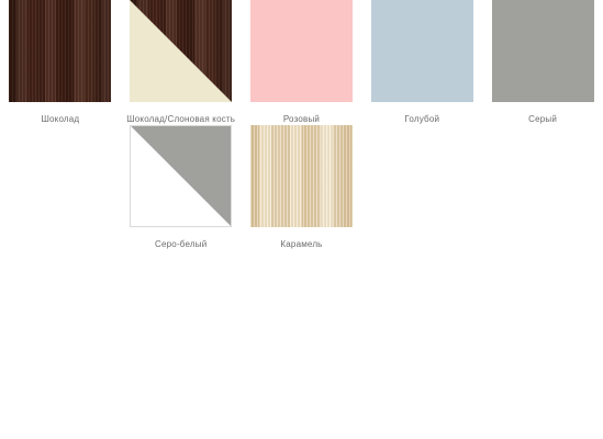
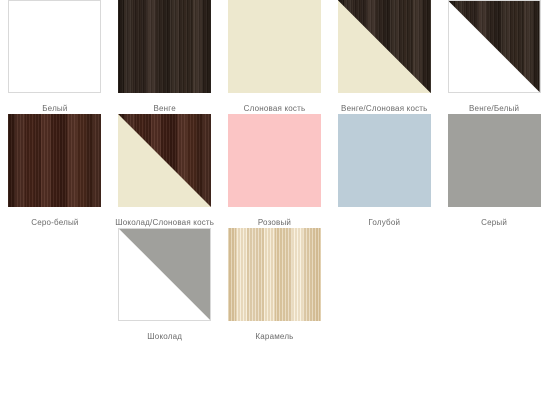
+ Белый
+ Венге
+ Слоновая кость
+ Венге/Слоновая кость
+ Венге/Белый
- Шоколад
+ Серо-белый
  Шоколад/Слоновая кость
  Розовый
  Голубой
  Серый
- Серо-белый
+ Шоколад
  Карамель
